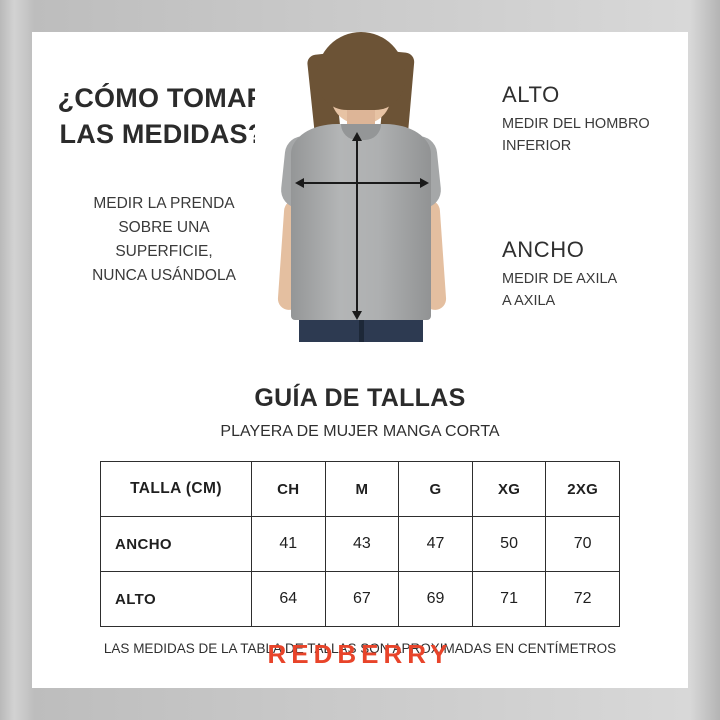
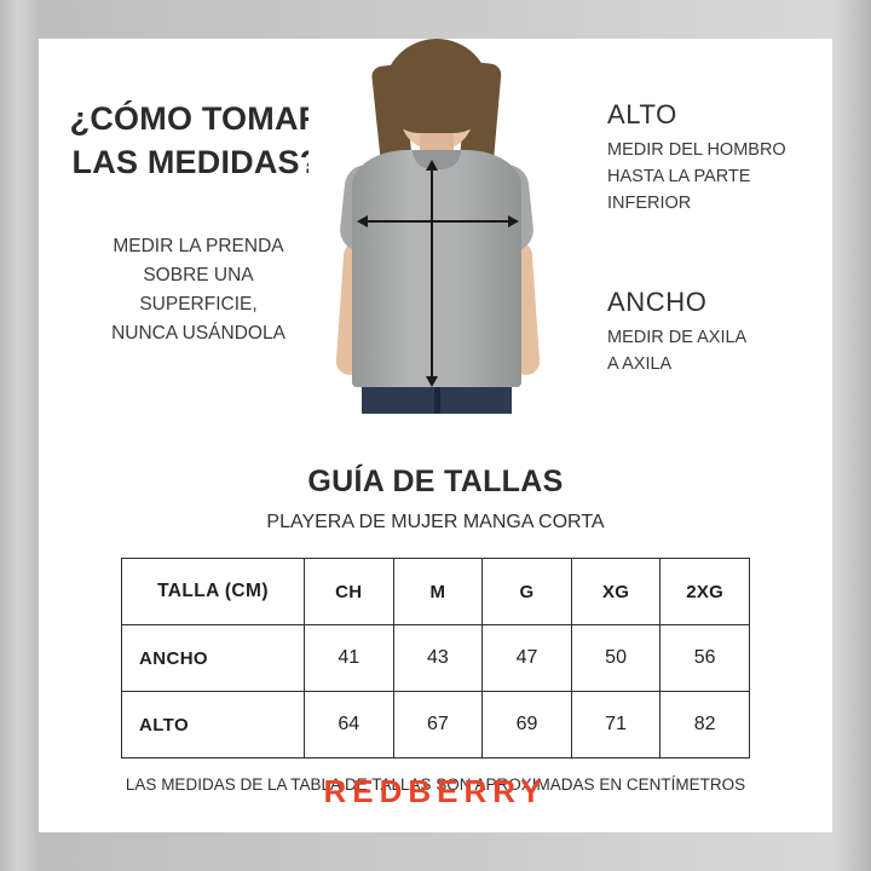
  ¿CÓMO TOMA
  LAS MEDIDAS
  MEDIR LA PRENDA
  SOBRE UNA
  SUPERFICIE,
  NUNCA USÁNDOLA
  ALTO
  MEDIR DEL HOMBRO
+ HASTA LA PARTE
  INFERIOR
  ANCHO
  MEDIR DE AXILA
  A AXILA
  GUÍA DE TALLAS
  PLAYERA DE MUJER MANGA CORTA
  TALLA (CM)	CH	M	G	XG	2XG
- ANCHO	41	43	47	50	70
+ ANCHO	41	43	47	50	56
- ALTO	64	67	69	71	72
+ ALTO	64	67	69	71	82
  LAS MEDIDAS DE LA TABLA DE TALLAS SON APROXIMADAS EN CENTÍMETROS
  REDBERRY
